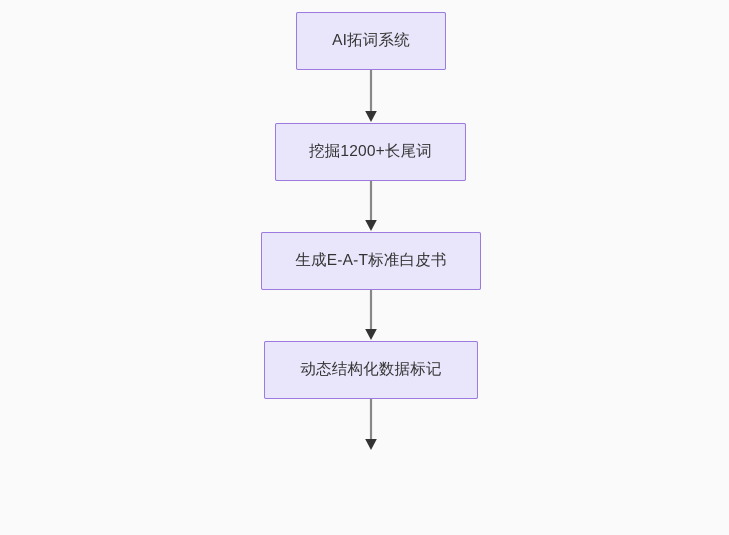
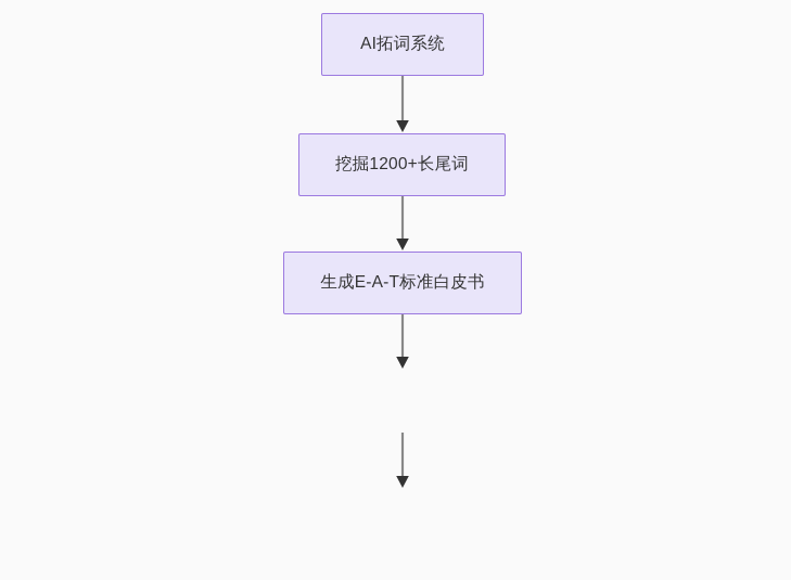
  AI拓词系统
  挖掘1200+长尾词
  生成E-A-T标准白皮书
- 动态结构化数据标记
